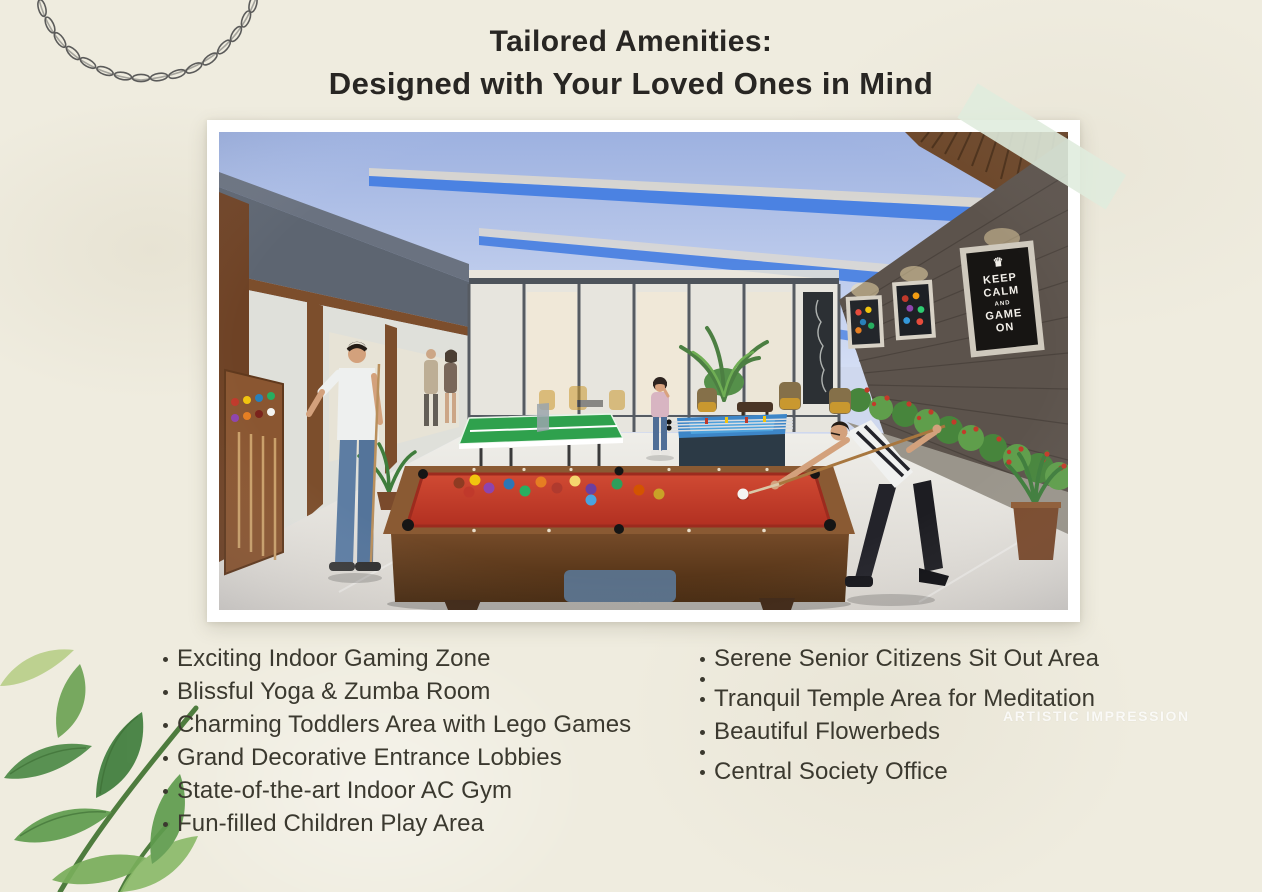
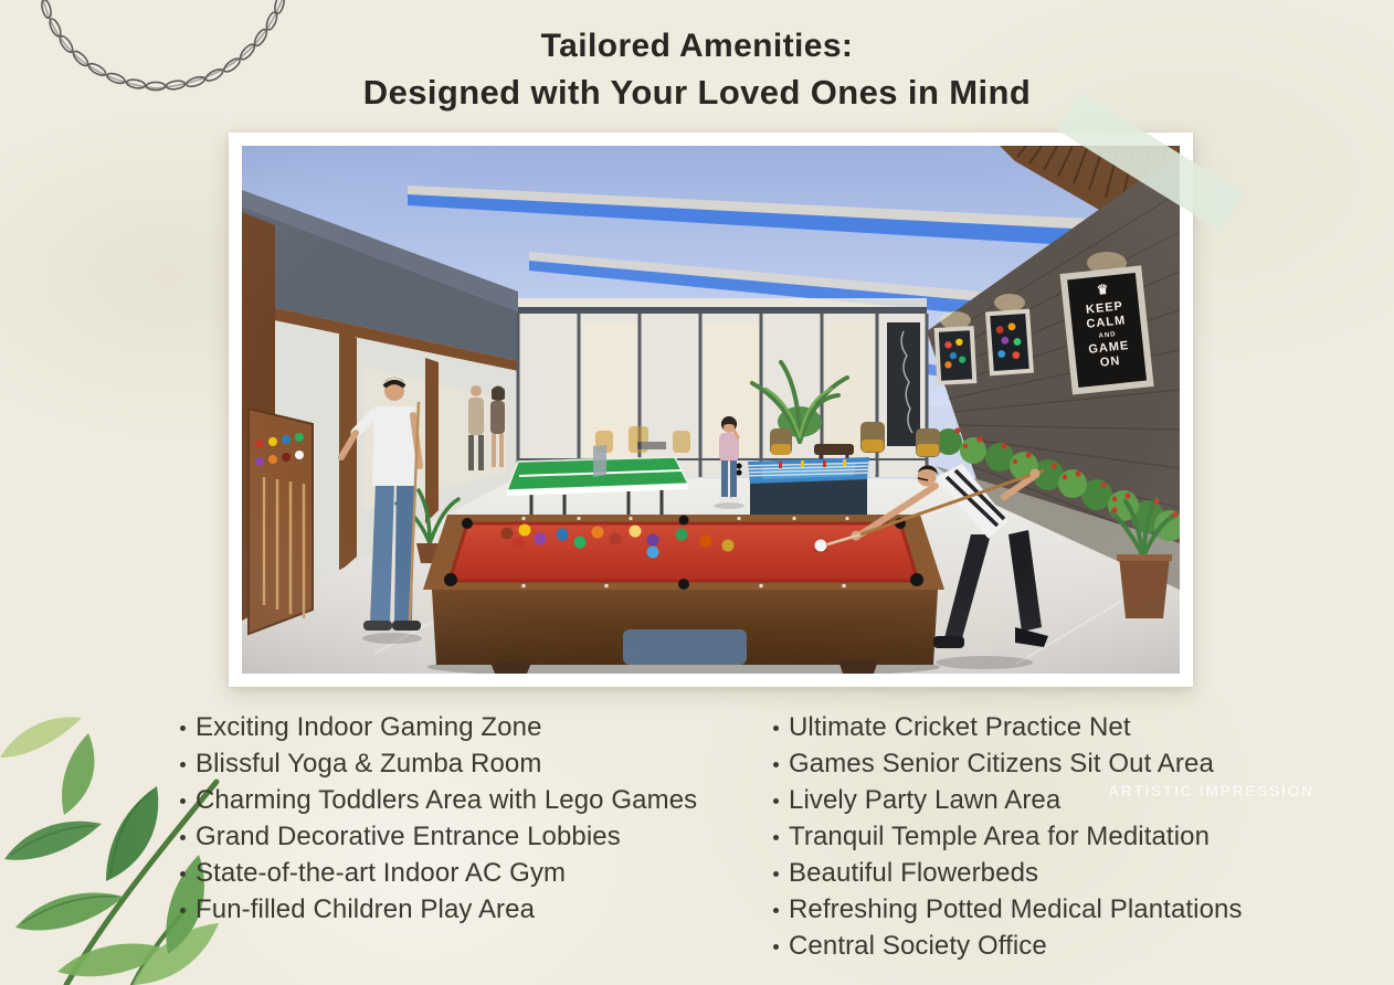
  Tailored Amenities:
  Designed with Your Loved Ones in Mind
  ARTISTIC IMPRESSION
  Exciting Indoor Gaming Zone
  Blissful Yoga & Zumba Room
  Charming Toddlers Area with Lego Games
  Grand Decorative Entrance Lobbies
  State-of-the-art Indoor AC Gym
  Fun-filled Children Play Area
+ Ultimate Cricket Practice Net
- Serene Senior Citizens Sit Out Area
+ Games Senior Citizens Sit Out Area
+ Lively Party Lawn Area
  Tranquil Temple Area for Meditation
  Beautiful Flowerbeds
+ Refreshing Potted Medical Plantations
  Central Society Office
